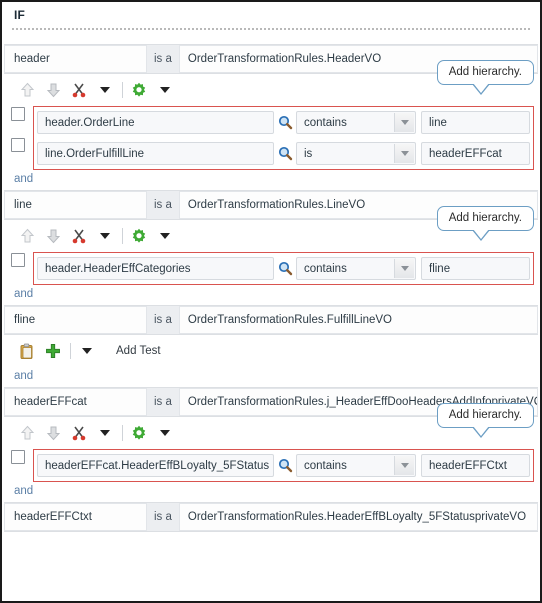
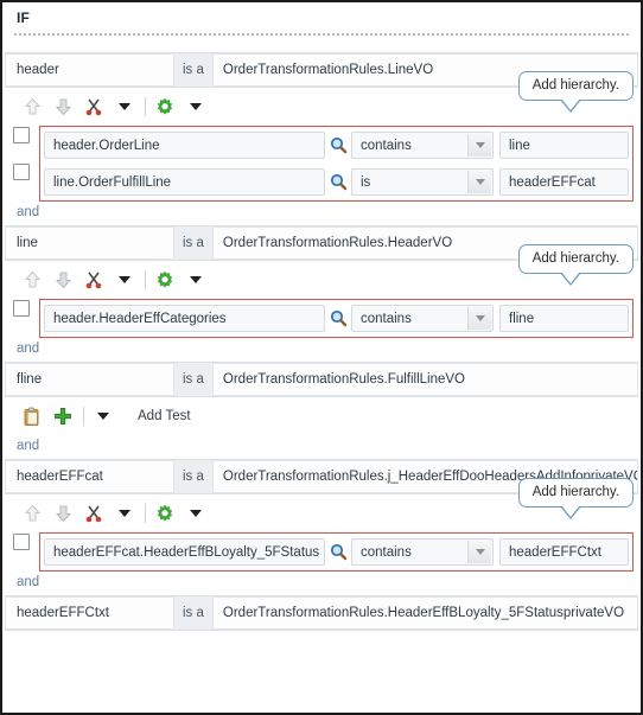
  IF
  header
  is a
- OrderTransformationRules.HeaderVO
+ OrderTransformationRules.LineVO
  Add hierarchy.
  header.OrderLine
  contains
  line
  line.OrderFulfillLine
  is
  headerEFFcat
  and
  line
  is a
- OrderTransformationRules.LineVO
+ OrderTransformationRules.HeaderVO
  Add hierarchy.
  header.HeaderEffCategories
  contains
  fline
  and
  fline
  is a
  OrderTransformationRules.FulfillLineVO
  Add Test
  and
  headerEFFcat
  is a
  OrderTransformationRules.j_HeaderEffDooHeadersAddInfoprivateV
  Add hierarchy.
  headerEFFcat.HeaderEffBLoyalty_5FStatus
  contains
  headerEFFCtxt
  and
  headerEFFCtxt
  is a
  OrderTransformationRules.HeaderEffBLoyalty_5FStatusprivateVO
